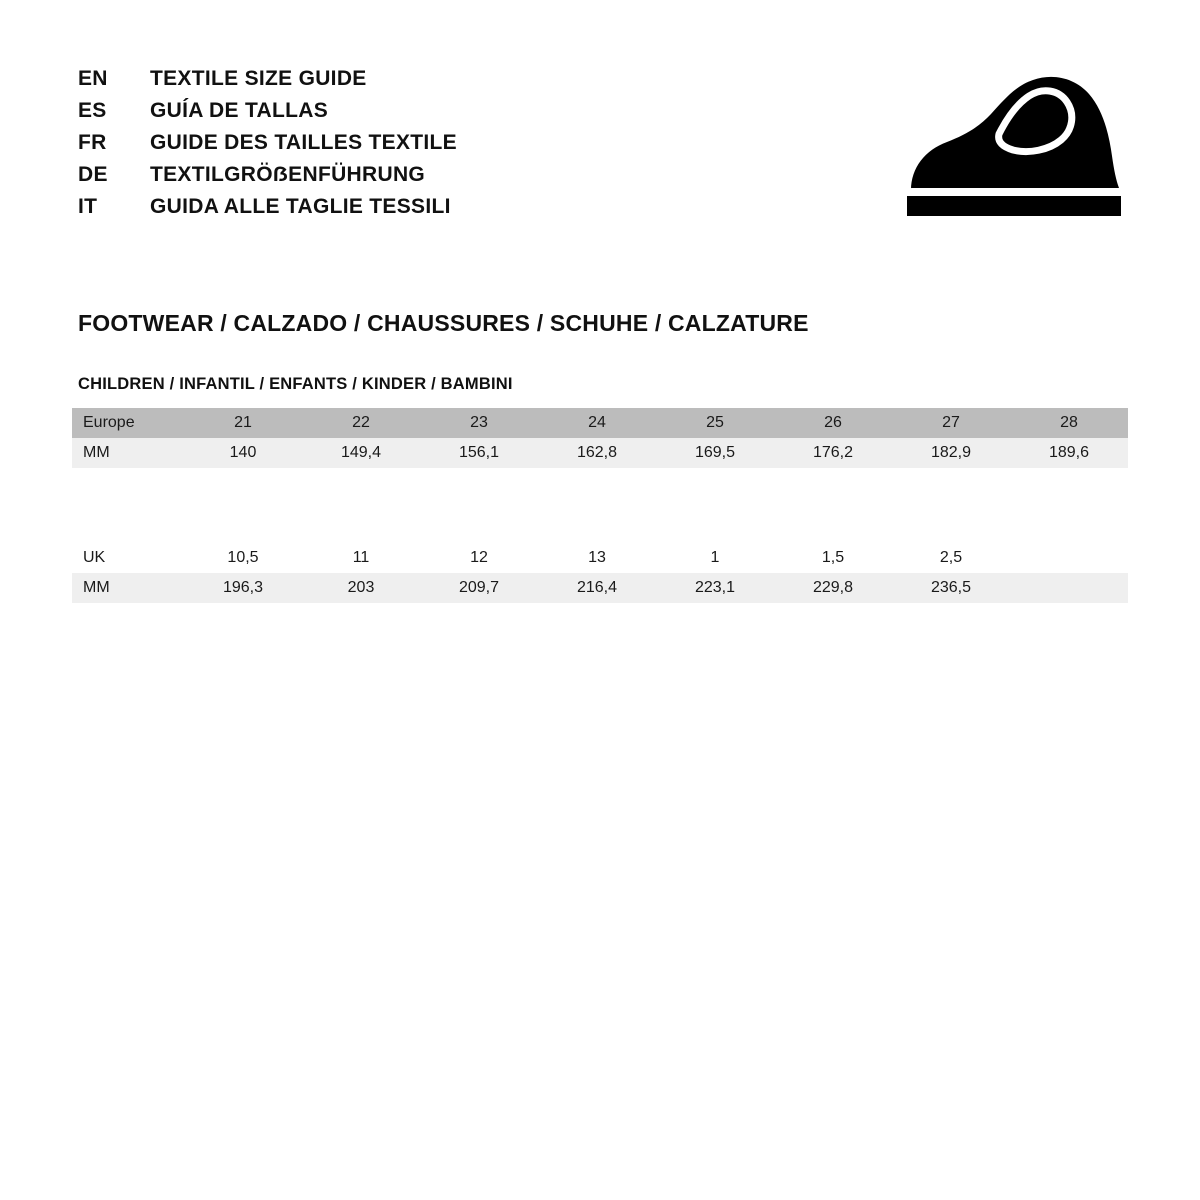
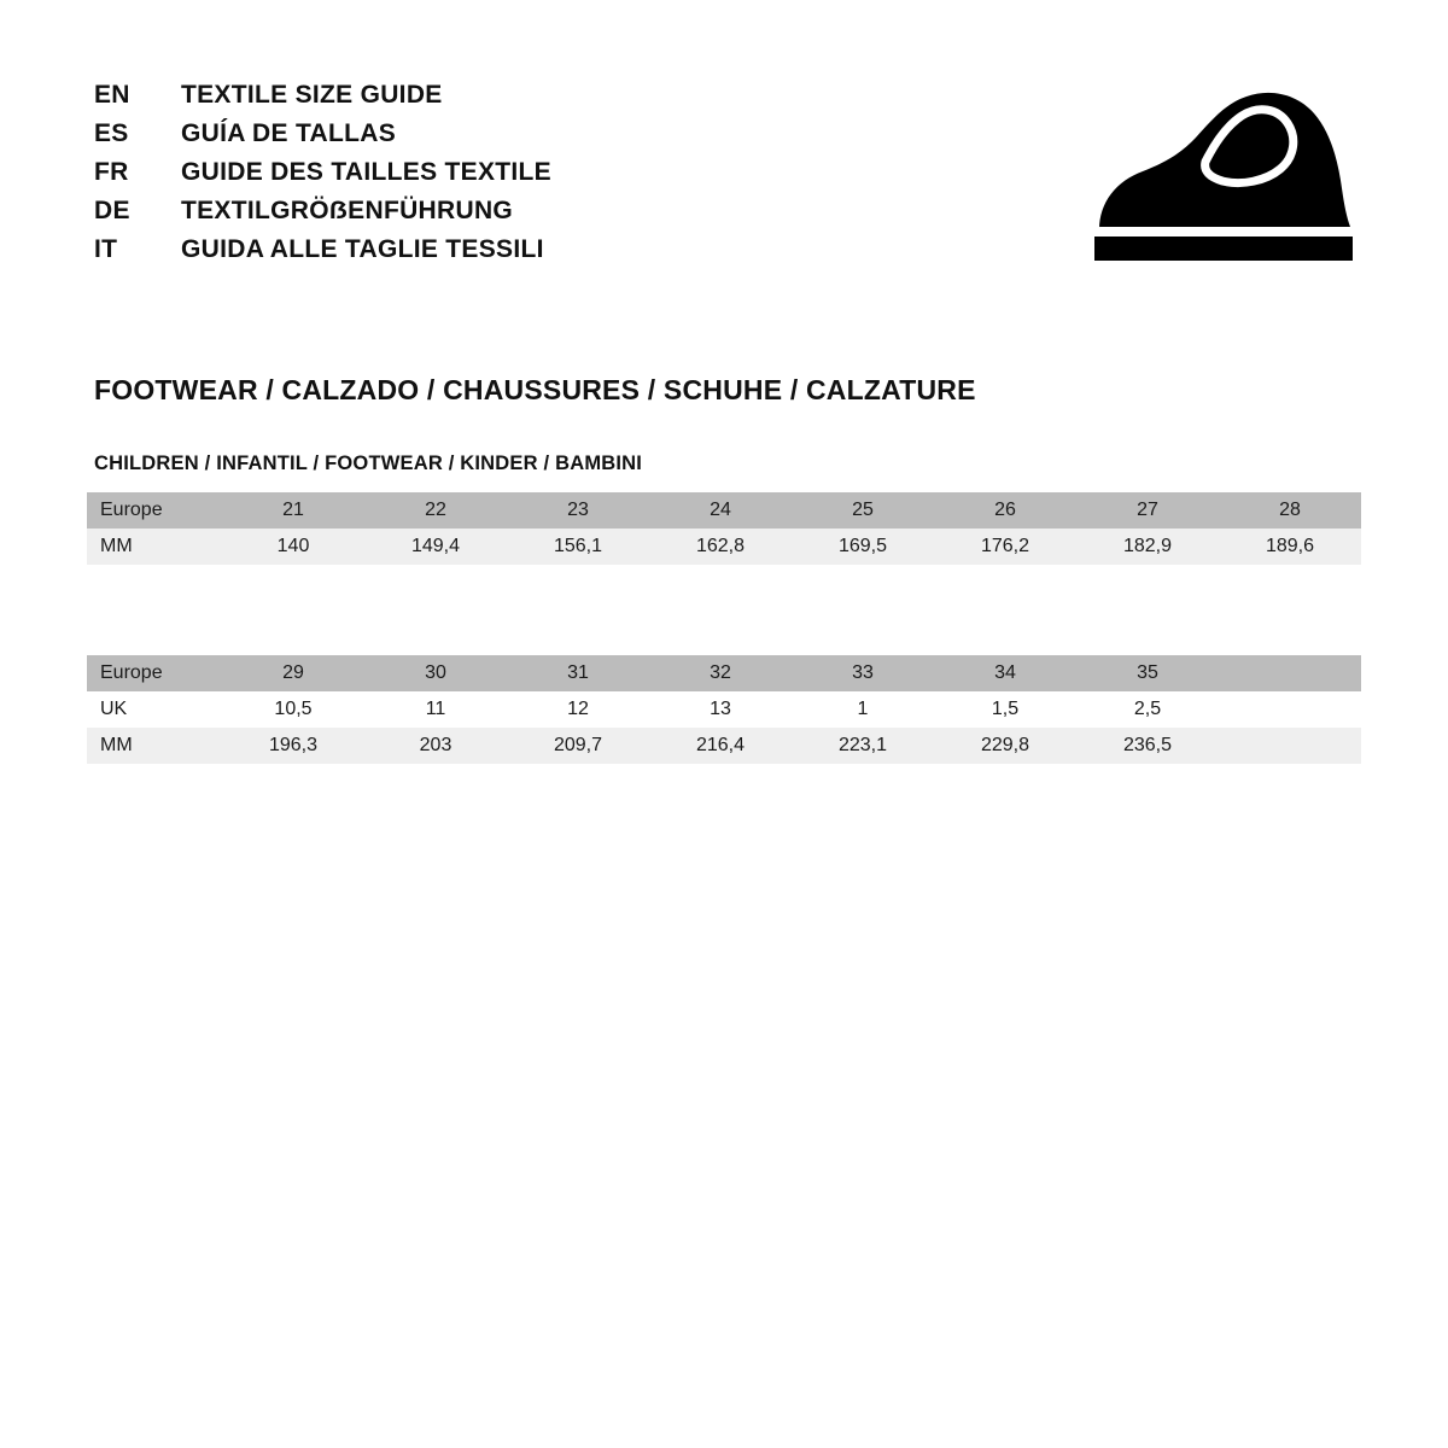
  EN
  TEXTILE SIZE GUIDE
  ES
  GUÍA DE TALLAS
  FR
  GUIDE DES TAILLES TEXTILE
  DE
  TEXTILGRÖẞENFÜHRUNG
  IT
  GUIDA ALLE TAGLIE TESSILI
  FOOTWEAR / CALZADO / CHAUSSURES / SCHUHE / CALZATURE
- CHILDREN / INFANTIL / ENFANTS / KINDER / BAMBINI
+ CHILDREN / INFANTIL / FOOTWEAR / KINDER / BAMBINI
  Europe	21	22	23	24	25	26	27	28
  MM	140	149,4	156,1	162,8	169,5	176,2	182,9	189,6
+ Europe	29	30	31	32	33	34	35
  UK	10,5	11	12	13	1	1,5	2,5
  MM	196,3	203	209,7	216,4	223,1	229,8	236,5
